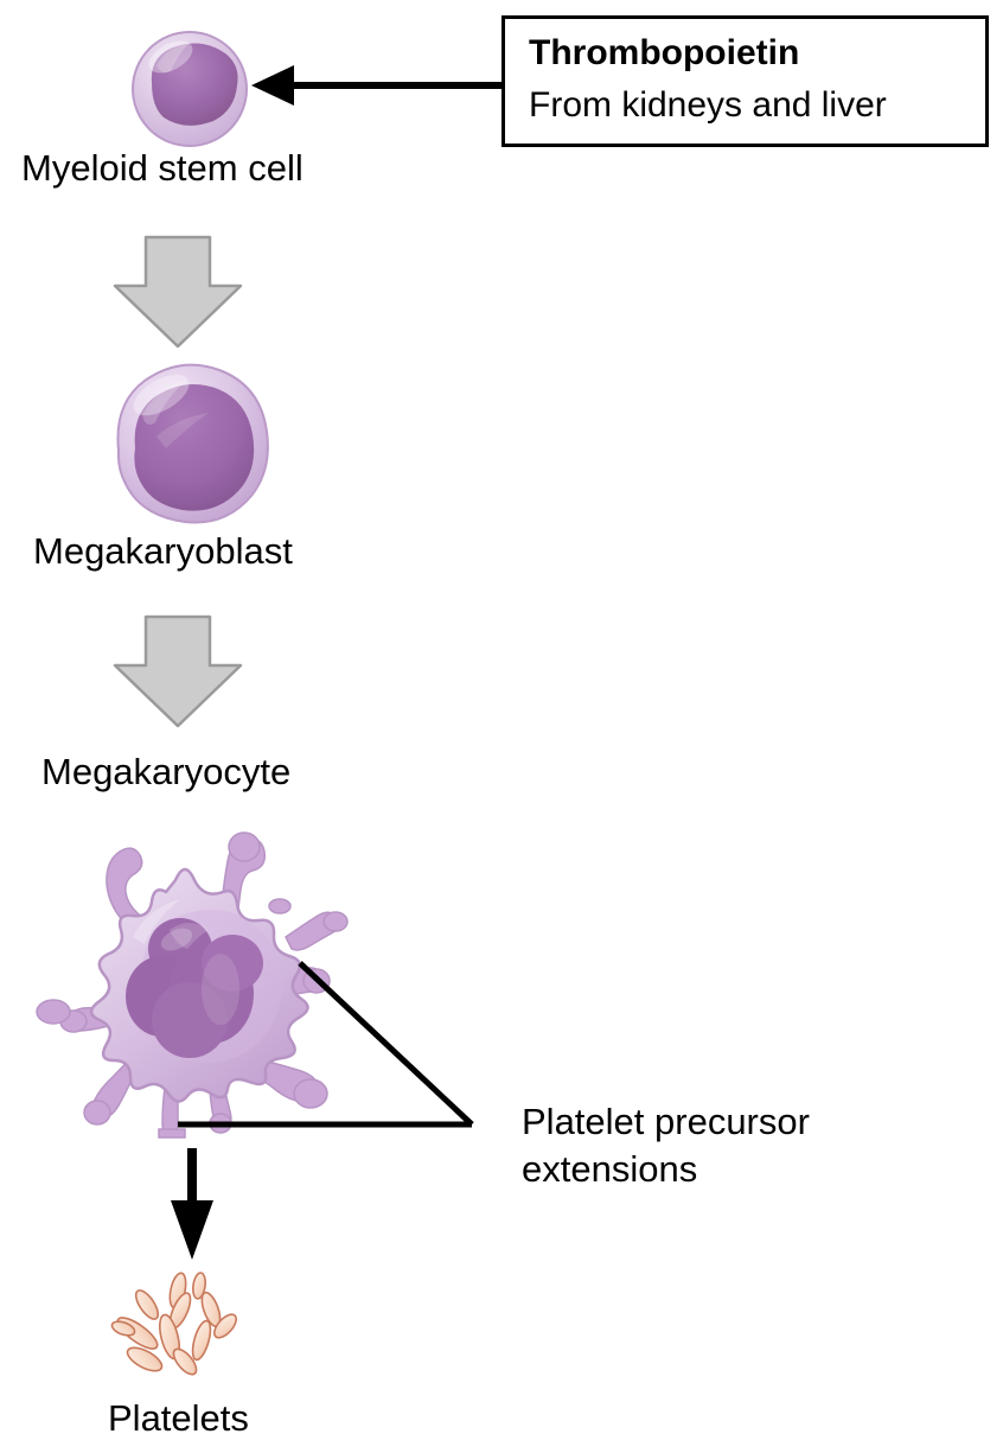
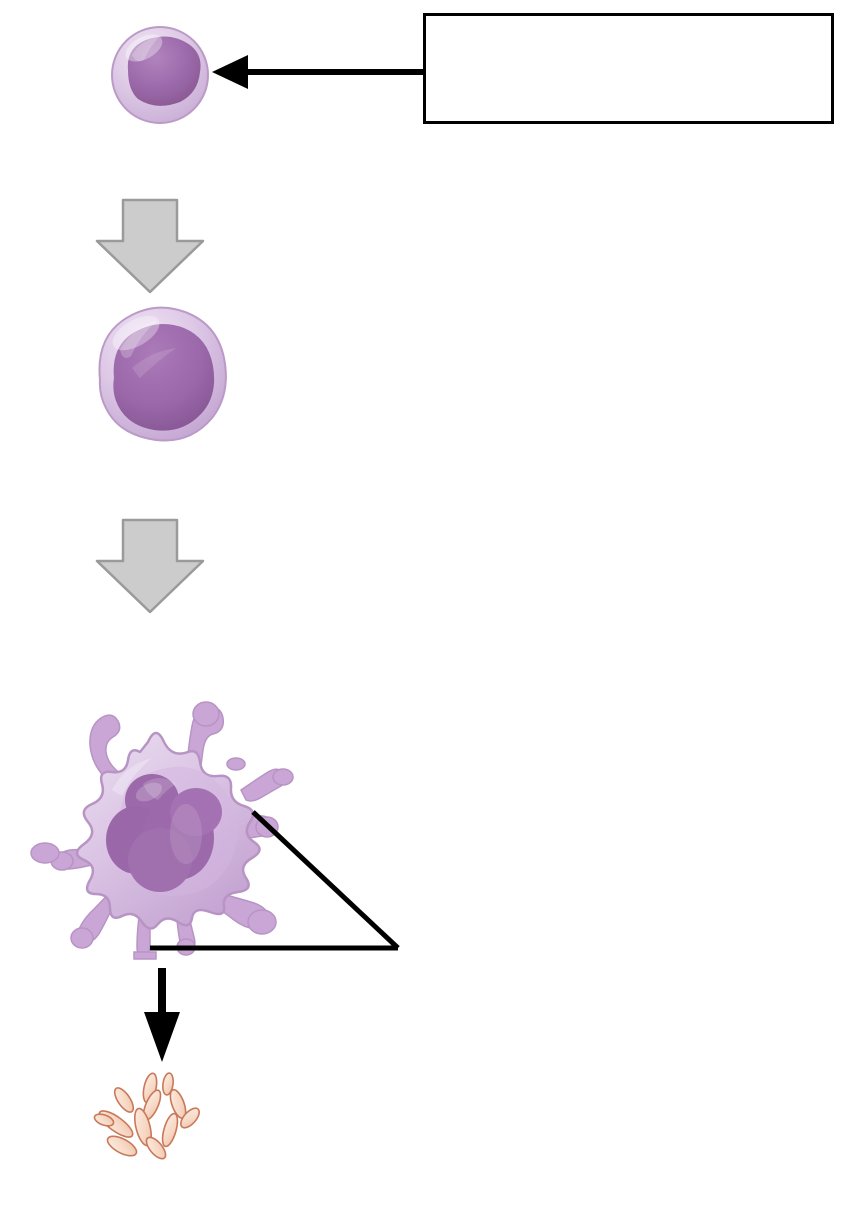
- Thrombopoietin
- From kidneys and liver
- Myeloid stem cell
- Megakaryoblast
- Megakaryocyte
- Platelets
- Platelet precursor
- extensions
